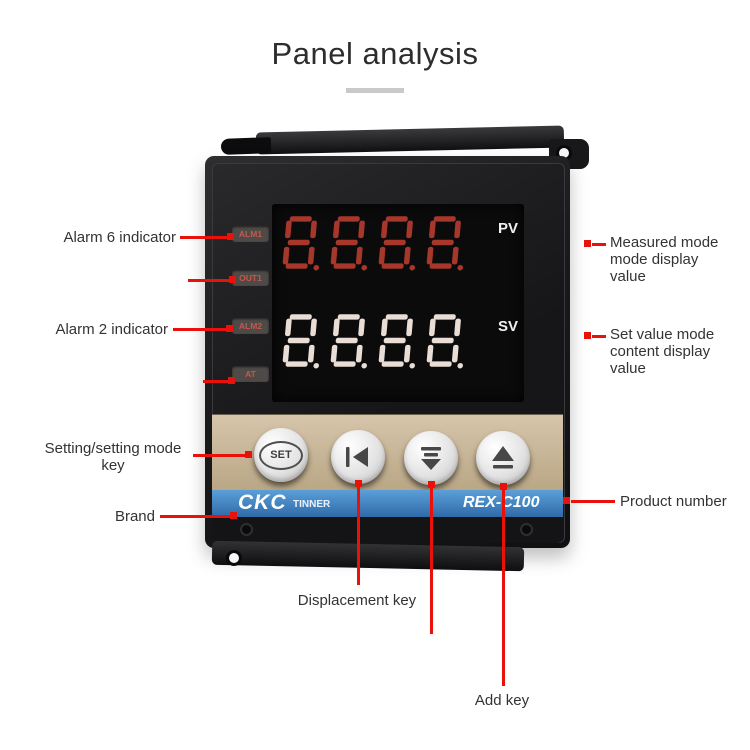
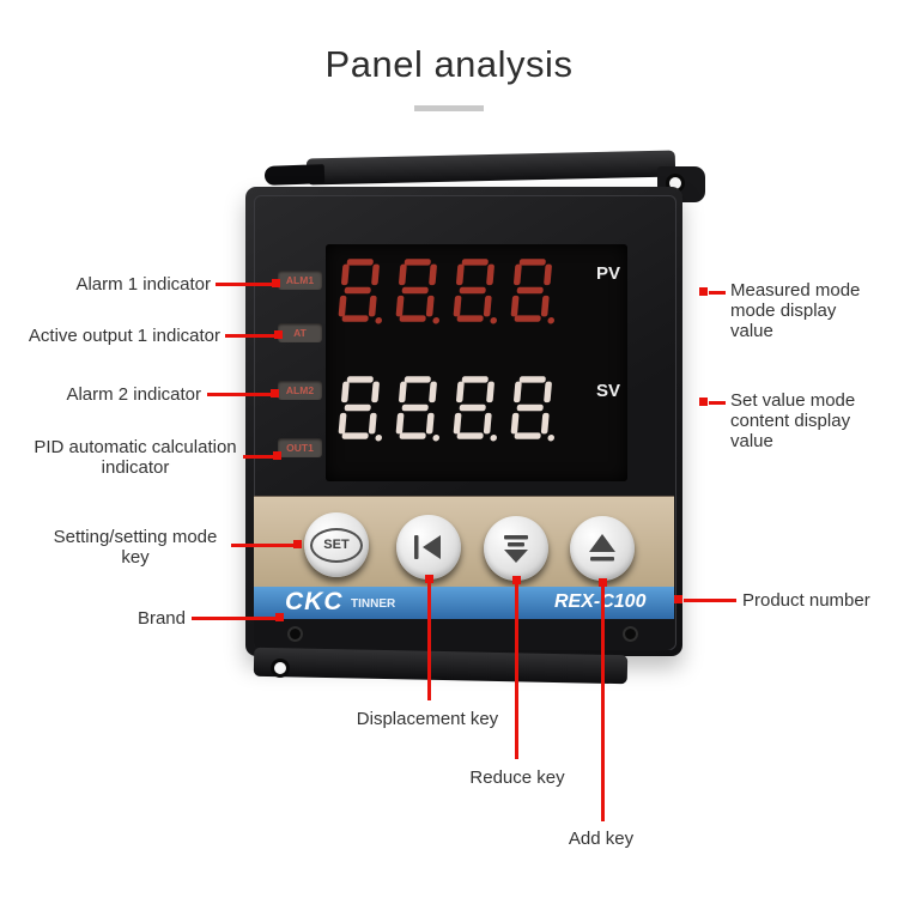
  Panel analysis
  ALM1
- OUT1
+ AT
  ALM2
- AT
+ OUT1
  PV
  SV
  SET
  CKC
  TINNER
  REX-C100
- Alarm 6 indicator
+ Alarm 1 indicator
+ Active output 1 indicator
  Alarm 2 indicator
+ PID automatic calculation indicator
  Setting/setting mode key
  Brand
  Measured mode mode display value
  Set value mode content display value
  Product number
  Displacement key
+ Reduce key
  Add key
